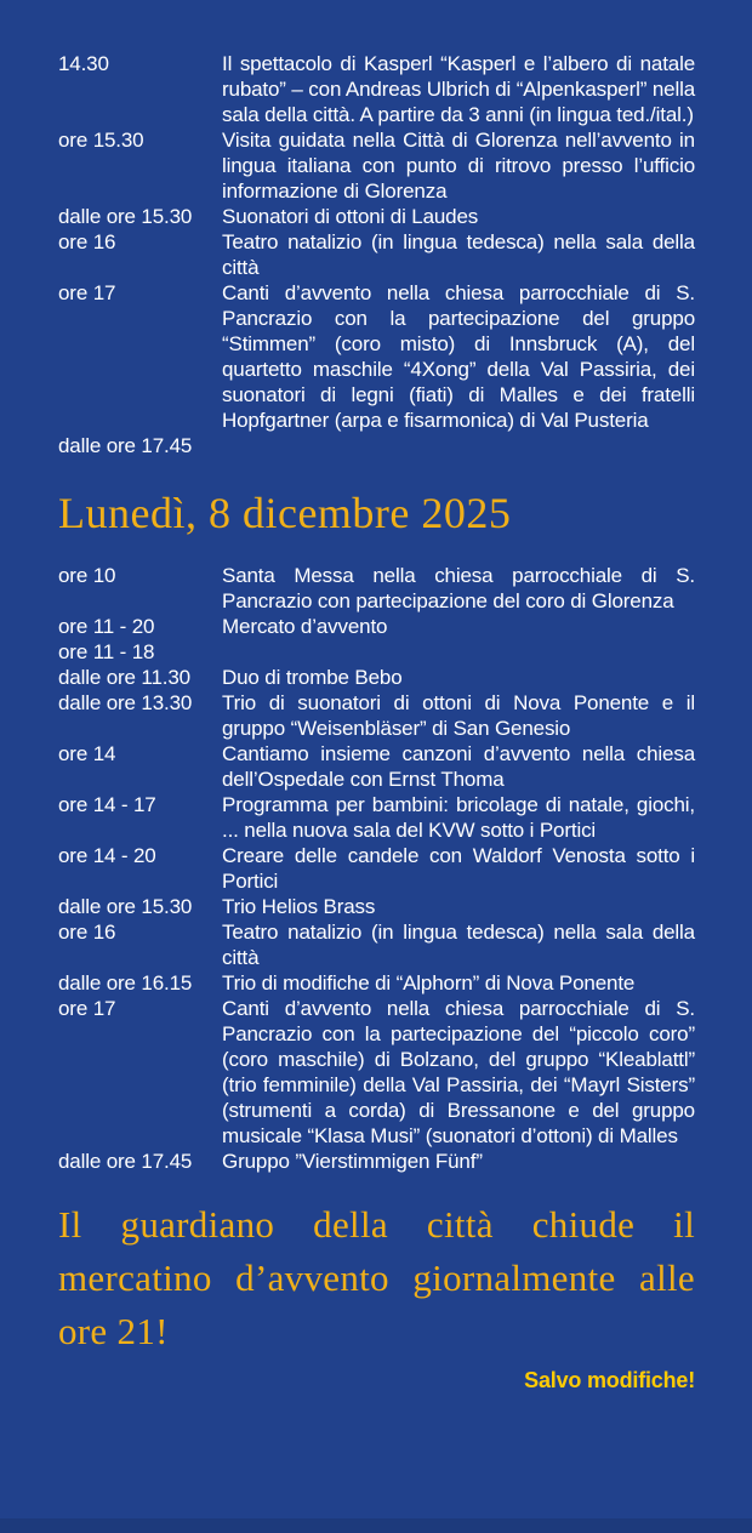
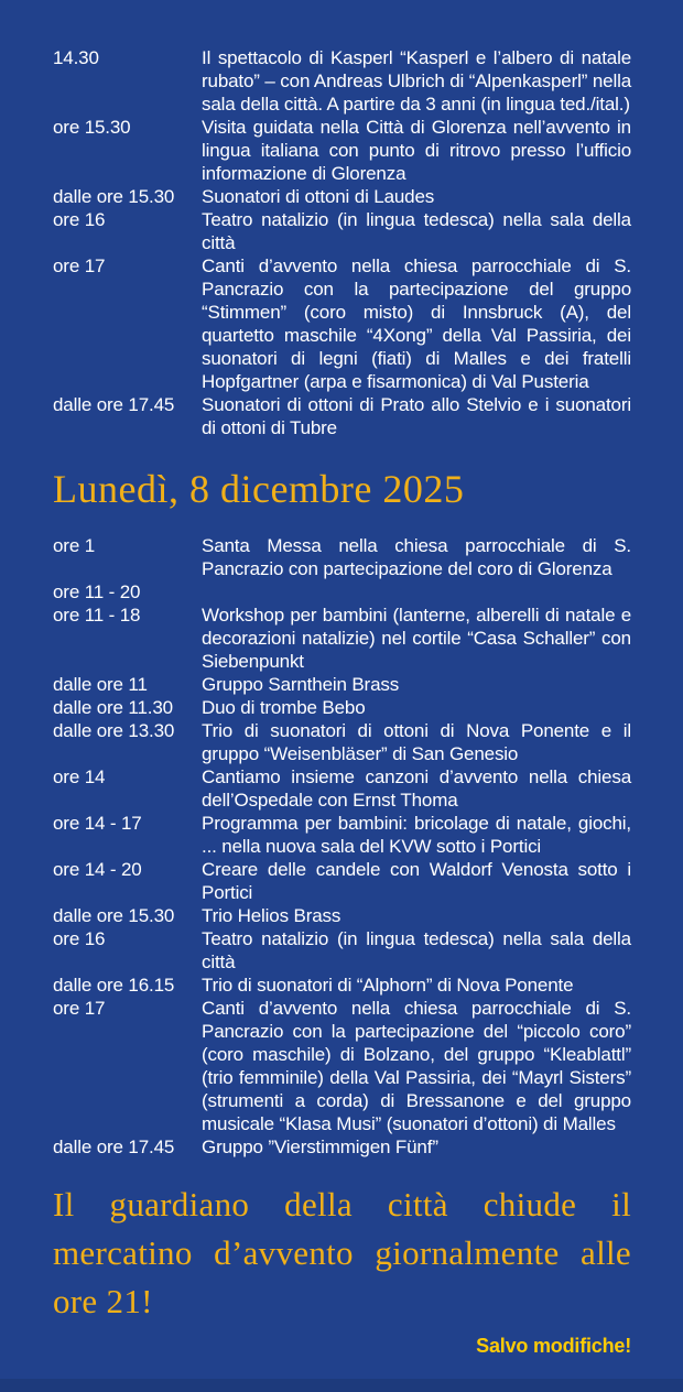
  14.30
  Il spettacolo di Kasperl “Kasperl e l’albero di natale rubato” – con Andreas Ulbrich di “Alpenkasperl” nella sala della città. A partire da 3 anni (in lingua ted./ital.)
  ore 15.30
  Visita guidata nella Città di Glorenza nell’avvento in lingua italiana con punto di ritrovo presso l’ufficio informazione di Glorenza
  dalle ore 15.30
  Suonatori di ottoni di Laudes
  ore 16
  Teatro natalizio (in lingua tedesca) nella sala della città
  ore 17
  Canti d’avvento nella chiesa parrocchiale di S. Pancrazio con la partecipazione del gruppo “Stimmen” (coro misto) di Innsbruck (A), del quartetto maschile “4Xong” della Val Passiria, dei suonatori di legni (fiati) di Malles e dei fratelli Hopfgartner (arpa e fisarmonica) di Val Pusteria
  dalle ore 17.45
+ Suonatori di ottoni di Prato allo Stelvio e i suonatori di ottoni di Tubre
  Lunedì, 8 dicembre 2025
- ore 10
+ ore 1
  Santa Messa nella chiesa parrocchiale di S. Pancrazio con partecipazione del coro di Glorenza
  ore 11 - 20
- Mercato d’avvento
  ore 11 - 18
+ Workshop per bambini (lanterne, alberelli di natale e decorazioni natalizie) nel cortile “Casa Schaller” con Siebenpunkt
+ dalle ore 11
+ Gruppo Sarnthein Brass
  dalle ore 11.30
  Duo di trombe Bebo
  dalle ore 13.30
  Trio di suonatori di ottoni di Nova Ponente e il gruppo “Weisenbläser” di San Genesio
  ore 14
  Cantiamo insieme canzoni d’avvento nella chiesa dell’Ospedale con Ernst Thoma
  ore 14 - 17
  Programma per bambini: bricolage di natale, giochi, ... nella nuova sala del KVW sotto i Portici
  ore 14 - 20
  Creare delle candele con Waldorf Venosta sotto i Portici
  dalle ore 15.30
  Trio Helios Brass
  ore 16
  Teatro natalizio (in lingua tedesca) nella sala della città
  dalle ore 16.15
- Trio di modifiche di “Alphorn” di Nova Ponente
+ Trio di suonatori di “Alphorn” di Nova Ponente
  ore 17
  Canti d’avvento nella chiesa parrocchiale di S. Pancrazio con la partecipazione del “piccolo coro” (coro maschile) di Bolzano, del gruppo “Kleablattl” (trio femminile) della Val Passiria, dei “Mayrl Sisters” (strumenti a corda) di Bressanone e del gruppo musicale “Klasa Musi” (suonatori d’ottoni) di Malles
  dalle ore 17.45
  Gruppo ”Vierstimmigen Fünf”
  Il guardiano della città chiude il mercatino d’avvento giornalmente alle ore 21!
  Salvo modifiche!
